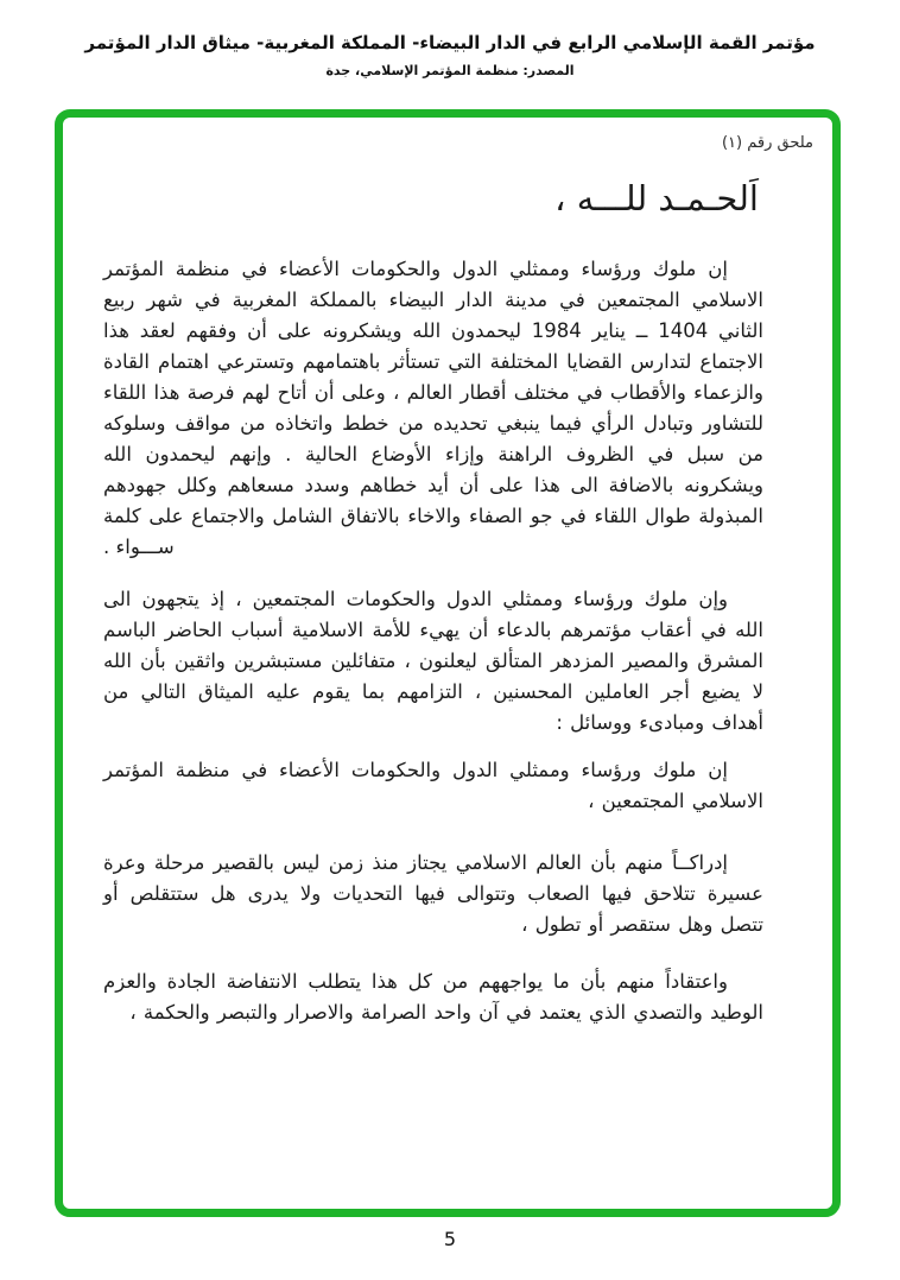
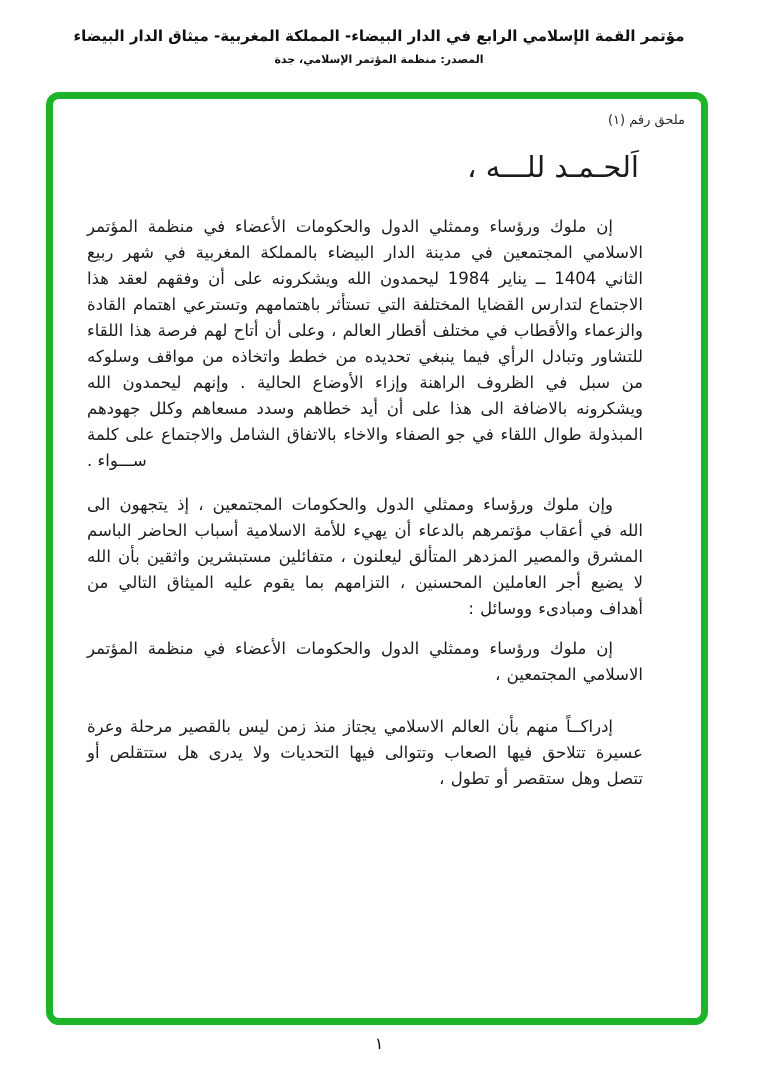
- مؤتمر القمة الإسلامي الرابع في الدار البيضاء- المملكة المغربية- ميثاق الدار المؤتمر
+ مؤتمر القمة الإسلامي الرابع في الدار البيضاء- المملكة المغربية- ميثاق الدار البيضاء
  المصدر: منظمة المؤتمر الإسلامي، جدة
  ملحق رقم (١)
  اَلحـمـد للـــه ،
  إن ملوك ورؤساء وممثلي الدول والحكومات الأعضاء في منظمة المؤتمر الاسلامي المجتمعين في مدينة الدار البيضاء بالمملكة المغربية في شهر ربيع الثاني 1404 ــ يناير 1984 ليحمدون الله ويشكرونه على أن وفقهم لعقد هذا الاجتماع لتدارس القضايا المختلفة التي تستأثر باهتمامهم وتسترعي اهتمام القادة والزعماء والأقطاب في مختلف أقطار العالم ، وعلى أن أتاح لهم فرصة هذا اللقاء للتشاور وتبادل الرأي فيما ينبغي تحديده من خطط واتخاذه من مواقف وسلوكه من سبل في الظروف الراهنة وإزاء الأوضاع الحالية . وإنهم ليحمدون الله ويشكرونه بالاضافة الى هذا على أن أيد خطاهم وسدد مسعاهم وكلل جهودهم المبذولة طوال اللقاء في جو الصفاء والاخاء بالاتفاق الشامل والاجتماع على كلمة
  ســـواء .
  وإن ملوك ورؤساء وممثلي الدول والحكومات المجتمعين ، إذ يتجهون الى الله في أعقاب مؤتمرهم بالدعاء أن يهيء للأمة الاسلامية أسباب الحاضر الباسم المشرق والمصير المزدهر المتألق ليعلنون ، متفائلين مستبشرين واثقين بأن الله لا يضيع أجر العاملين المحسنين ، التزامهم بما يقوم عليه الميثاق التالي من أهداف ومبادىء ووسائل :
  إن ملوك ورؤساء وممثلي الدول والحكومات الأعضاء في منظمة المؤتمر الاسلامي المجتمعين ،
  إدراكــاً منهم بأن العالم الاسلامي يجتاز منذ زمن ليس بالقصير مرحلة وعرة عسيرة تتلاحق فيها الصعاب وتتوالى فيها التحديات ولا يدرى هل ستتقلص أو تتصل وهل ستقصر أو تطول ،
- واعتقاداً منهم بأن ما يواجههم من كل هذا يتطلب الانتفاضة الجادة والعزم الوطيد والتصدي الذي يعتمد في آن واحد الصرامة والاصرار والتبصر والحكمة ،
- 5
+ ١
